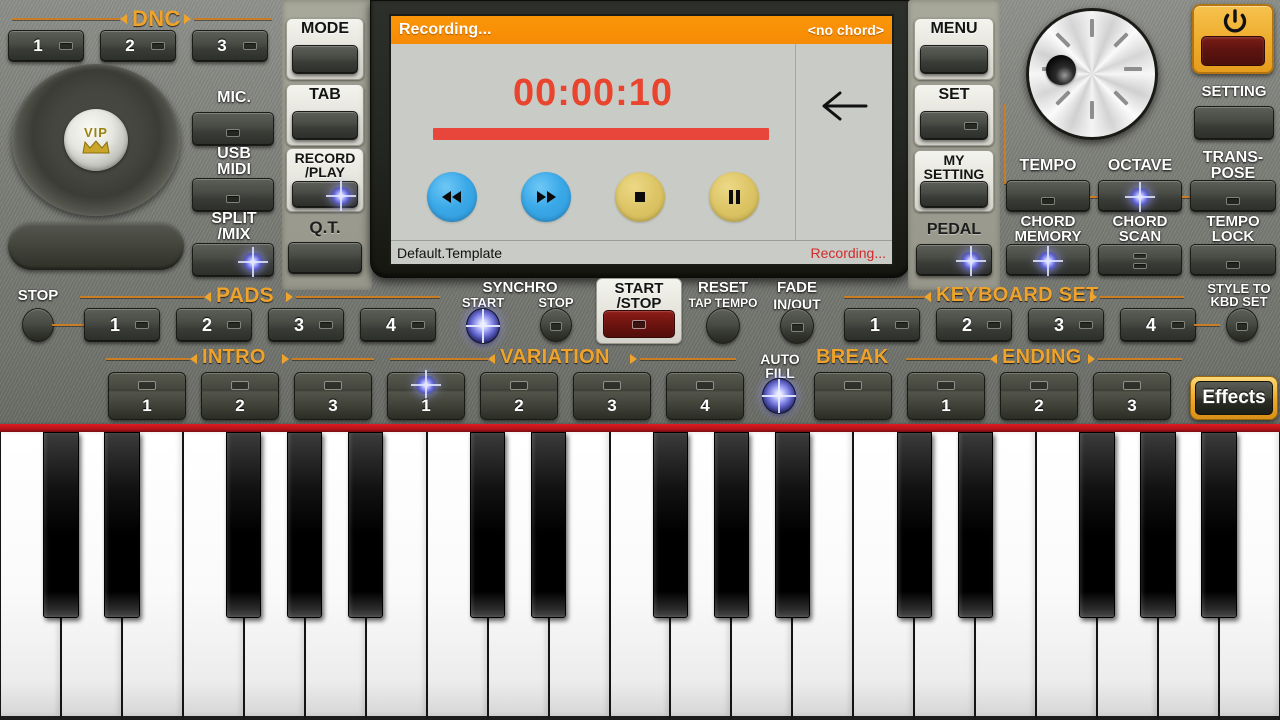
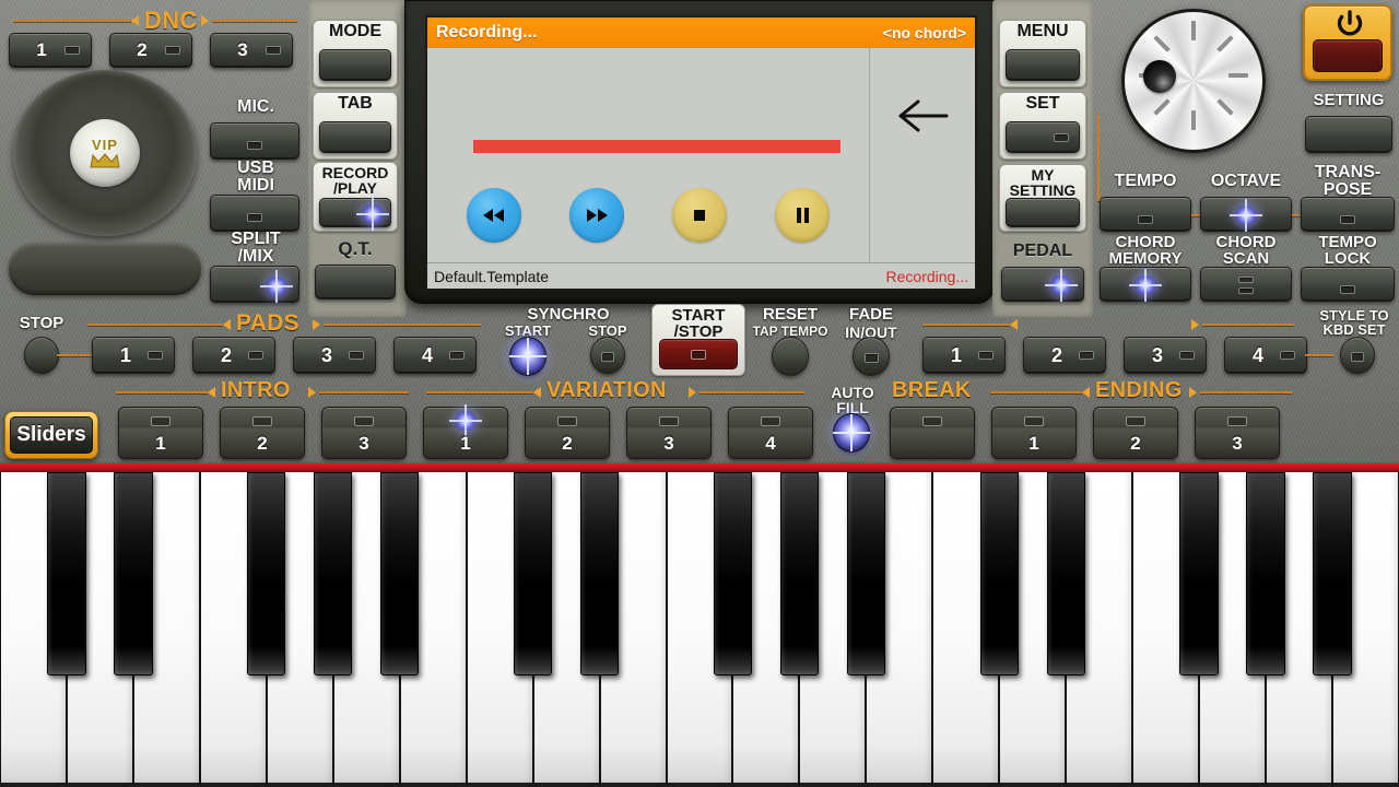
  DNC
  1
  2
  3
  VIP
  MIC.
  USB
  MIDI
  SPLIT
  /MIX
  MODE
  TAB
  RECORD
  /PLAY
  Q.T.
  Recording...
  <no chord>
- 00:00:10
  Default.Template
  Recording...
  MENU
  SET
  MY
  SETTING
  PEDAL
  SETTING
  TEMPO
  OCTAVE
  TRANS-
  POSE
  CHORD
  MEMORY
  CHORD
  SCAN
  TEMPO
  LOCK
  STOP
  PADS
  1
  2
  3
  4
  SYNCHRO
  START
  STOP
  START
  /STOP
  RESET
  TAP TEMPO
  FADE
  IN/OUT
- KEYBOARD SET
  1
  2
  3
  4
  STYLE TO
  KBD SET
  INTRO
  VARIATION
  AUTO
  FILL
  BREAK
  ENDING
+ Sliders
  1
  2
  3
  1
  2
  3
  4
  1
  2
  3
- Effects
